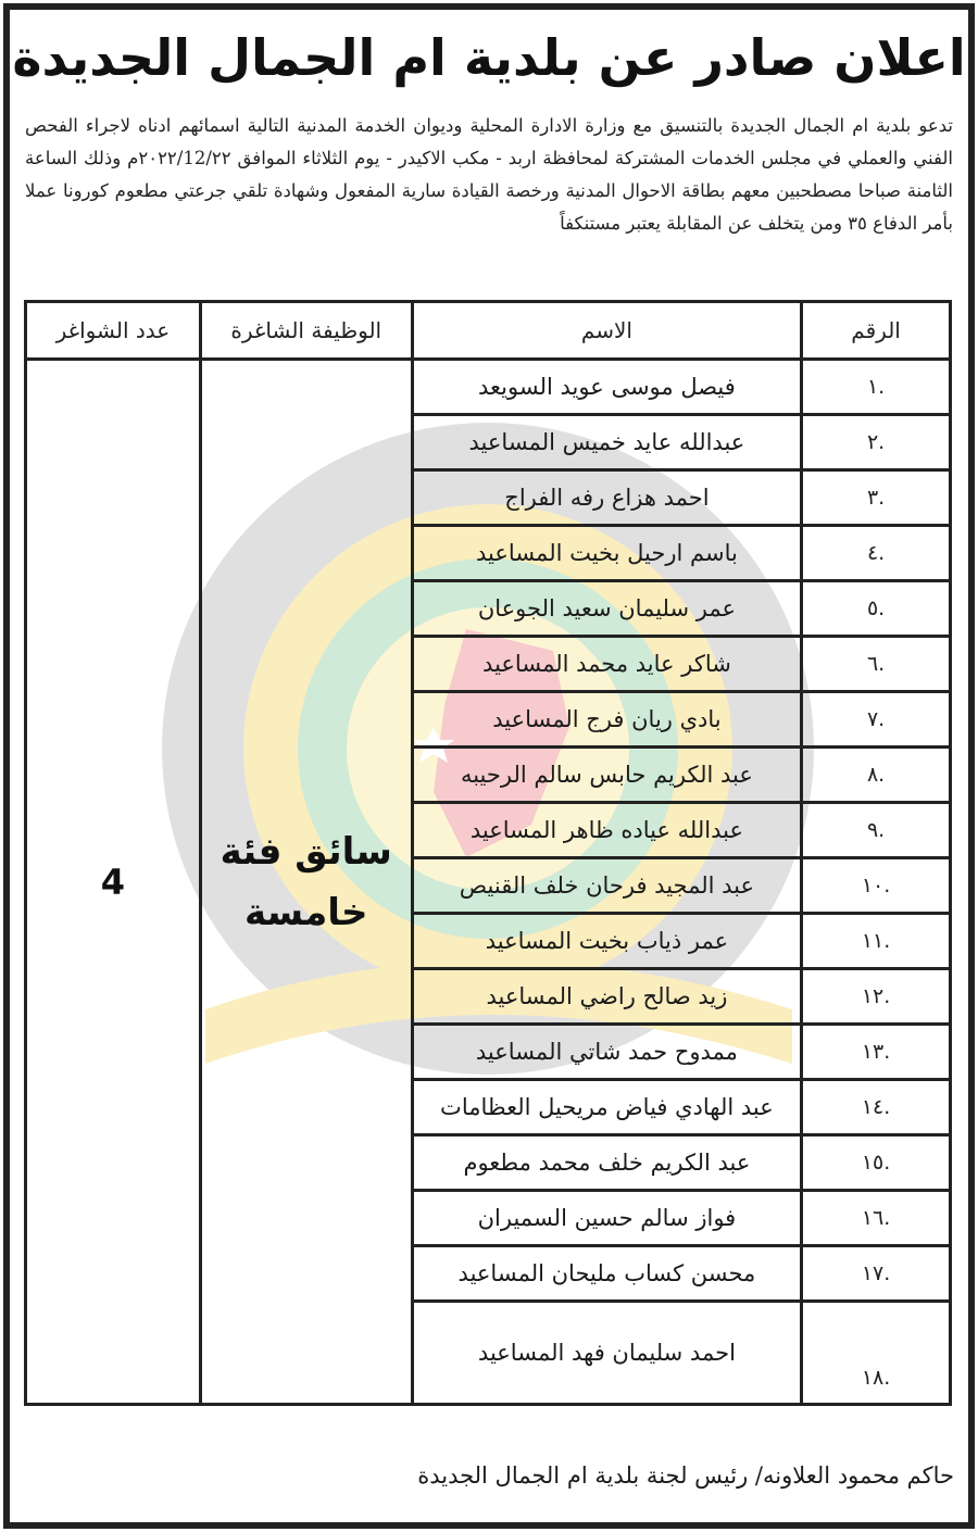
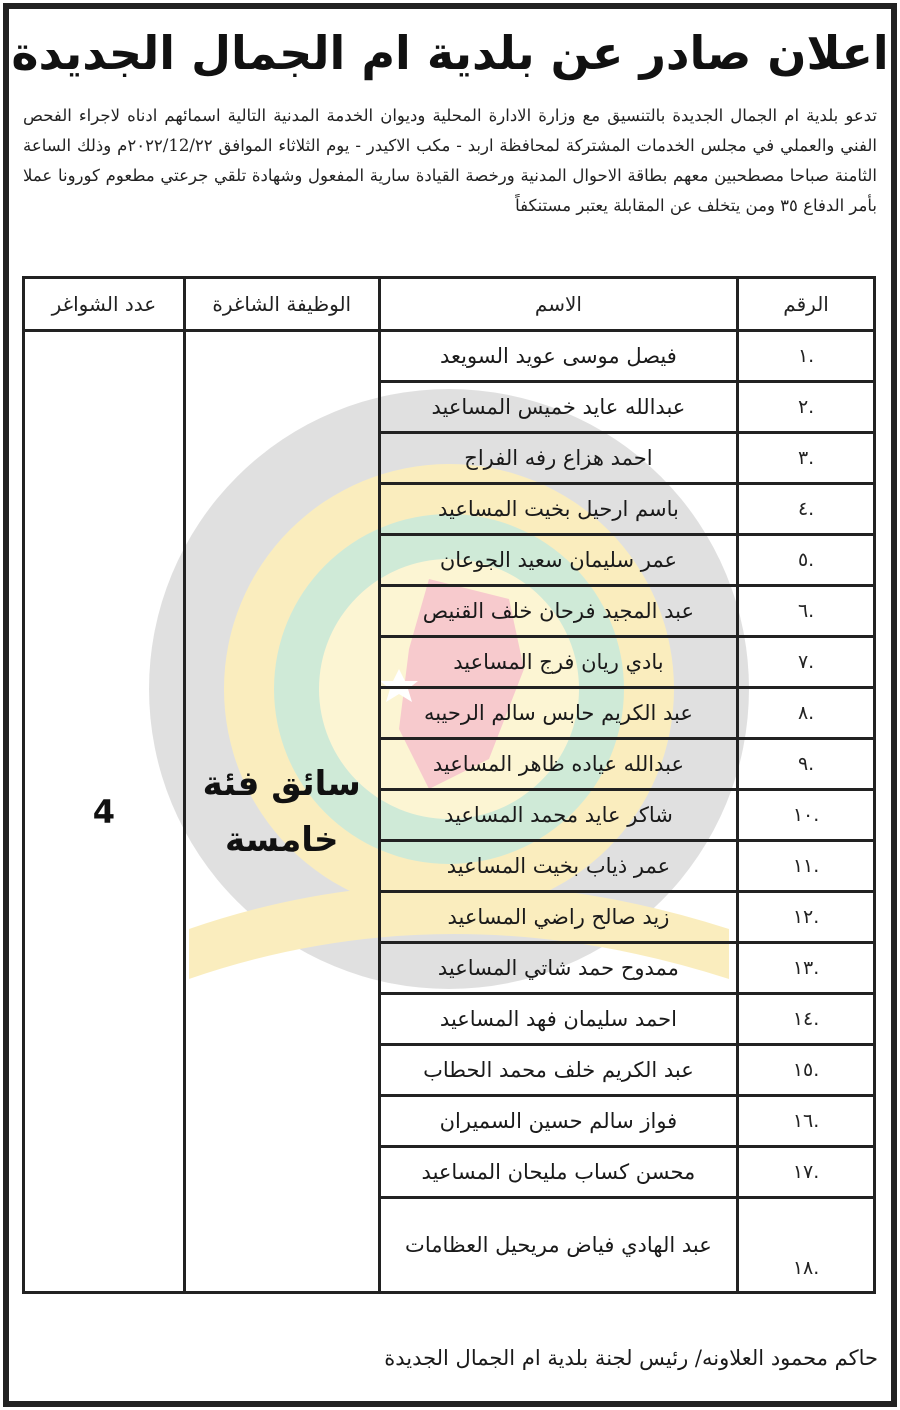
  اعلان صادر عن بلدية ام الجمال الجديدة
  تدعو بلدية ام الجمال الجديدة بالتنسيق مع وزارة الادارة المحلية وديوان الخدمة المدنية التالية اسمائهم ادناه لاجراء الفحص الفني والعملي في مجلس الخدمات المشتركة لمحافظة اربد - مكب الاكيدر - يوم الثلاثاء الموافق ٢٠٢٢/12/٢٢م وذلك الساعة الثامنة صباحا مصطحبين معهم بطاقة الاحوال المدنية ورخصة القيادة سارية المفعول وشهادة تلقي جرعتي مطعوم كورونا عملا بأمر الدفاع ٣٥ ومن يتخلف عن المقابلة يعتبر مستنكفاً
  الرقم	الاسم	الوظيفة الشاغرة	عدد الشواغر
  .١	فيصل موسى عويد السويعد	سائق فئة خامسة	4
  .٢	عبدالله عايد خميس المساعيد
  .٣	احمد هزاع رفه الفراج
  .٤	باسم ارحيل بخيت المساعيد
  .٥	عمر سليمان سعيد الجوعان
- .٦	شاكر عايد محمد المساعيد
+ .٦	عبد المجيد فرحان خلف القنيص
  .٧	بادي ريان فرج المساعيد
  .٨	عبد الكريم حابس سالم الرحيبه
  .٩	عبدالله عياده ظاهر المساعيد
- .١٠	عبد المجيد فرحان خلف القنيص
+ .١٠	شاكر عايد محمد المساعيد
  .١١	عمر ذياب بخيت المساعيد
  .١٢	زيد صالح راضي المساعيد
  .١٣	ممدوح حمد شاتي المساعيد
- .١٤	عبد الهادي فياض مريحيل العظامات
+ .١٤	احمد سليمان فهد المساعيد
- .١٥	عبد الكريم خلف محمد مطعوم
+ .١٥	عبد الكريم خلف محمد الحطاب
  .١٦	فواز سالم حسين السميران
  .١٧	محسن كساب مليحان المساعيد
- .١٨	احمد سليمان فهد المساعيد
+ .١٨	عبد الهادي فياض مريحيل العظامات
  حاكم محمود العلاونه/ رئيس لجنة بلدية ام الجمال الجديدة
